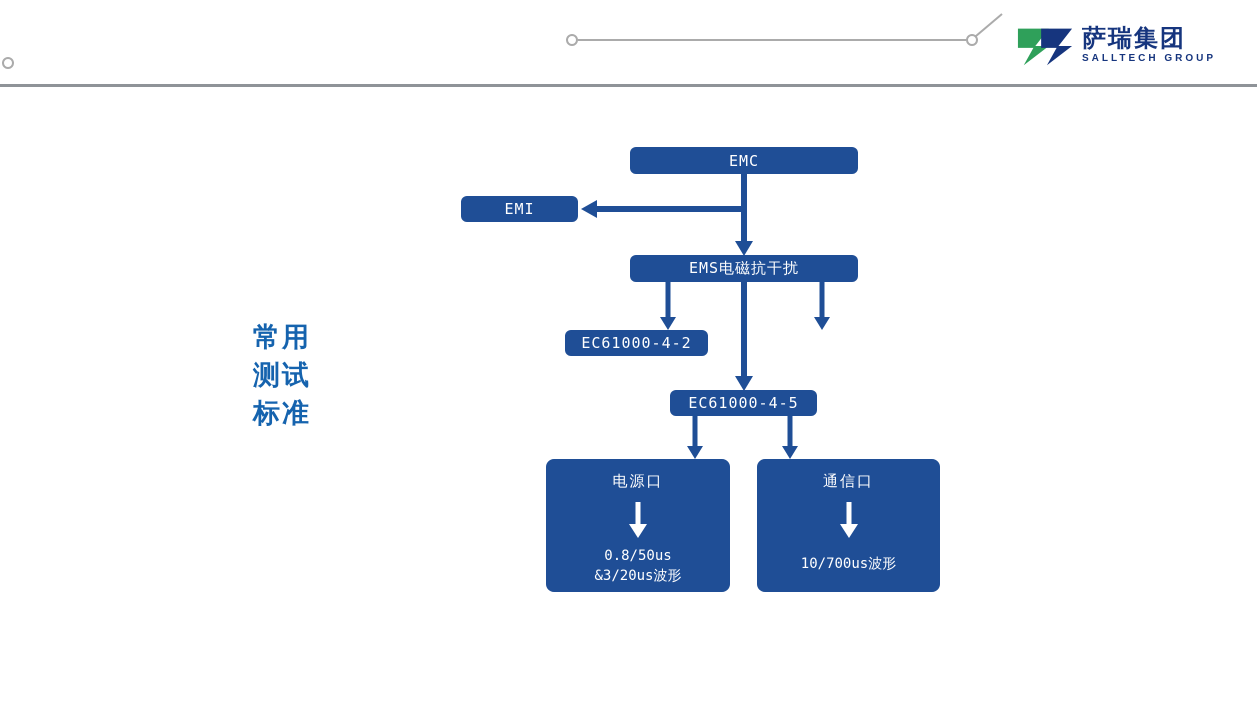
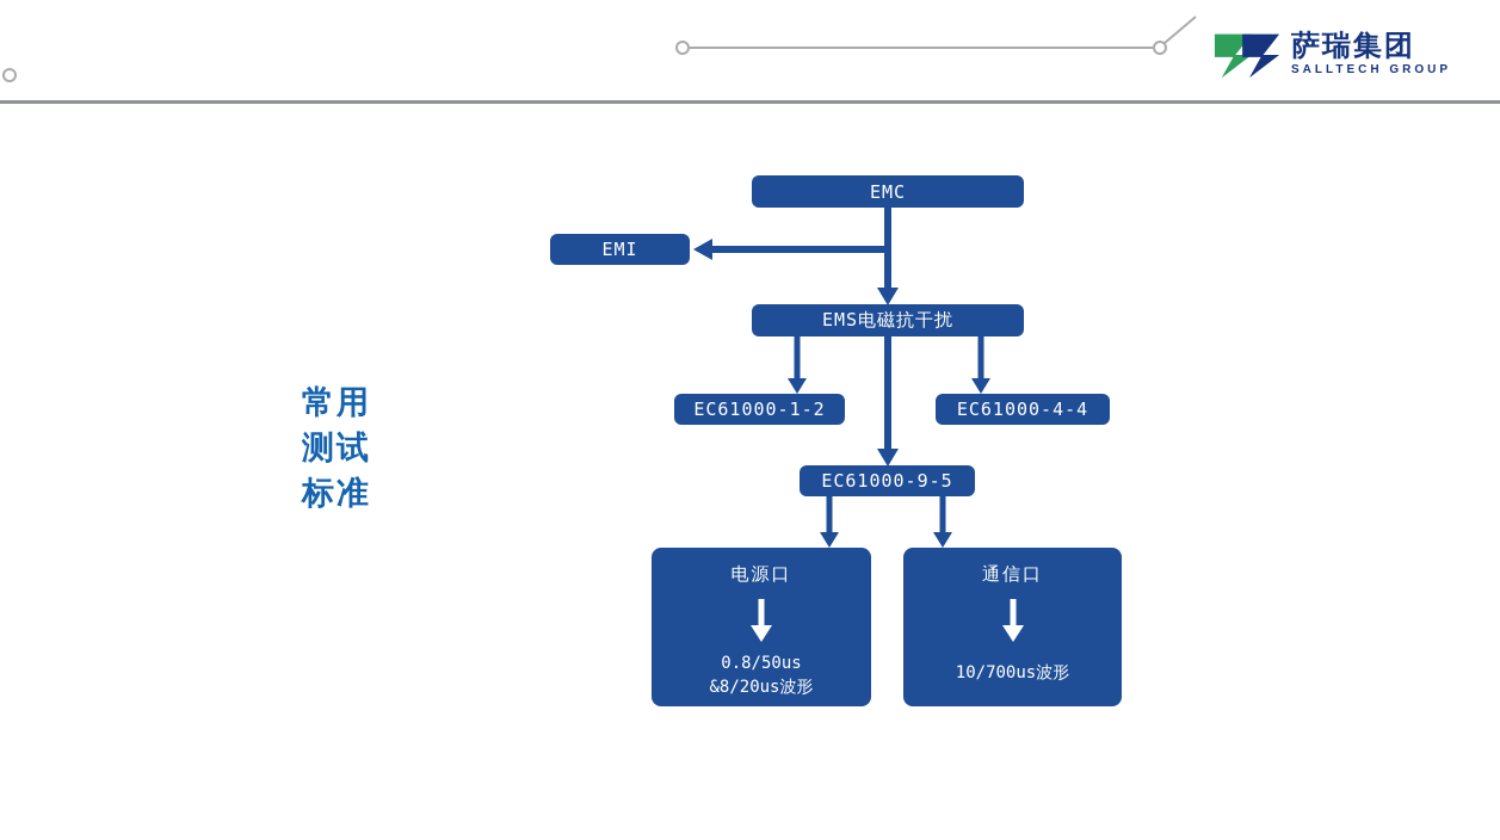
  萨瑞集团
  SALLTECH GROUP
  常用
  测试
  标准
  EMC
  EMI
  EMS电磁抗干扰
- EC61000-4-2
+ EC61000-1-2
+ EC61000-4-4
- EC61000-4-5
+ EC61000-9-5
  电源口
  0.8/50us
- &3/20us波形
+ &8/20us波形
  通信口
  10/700us波形
